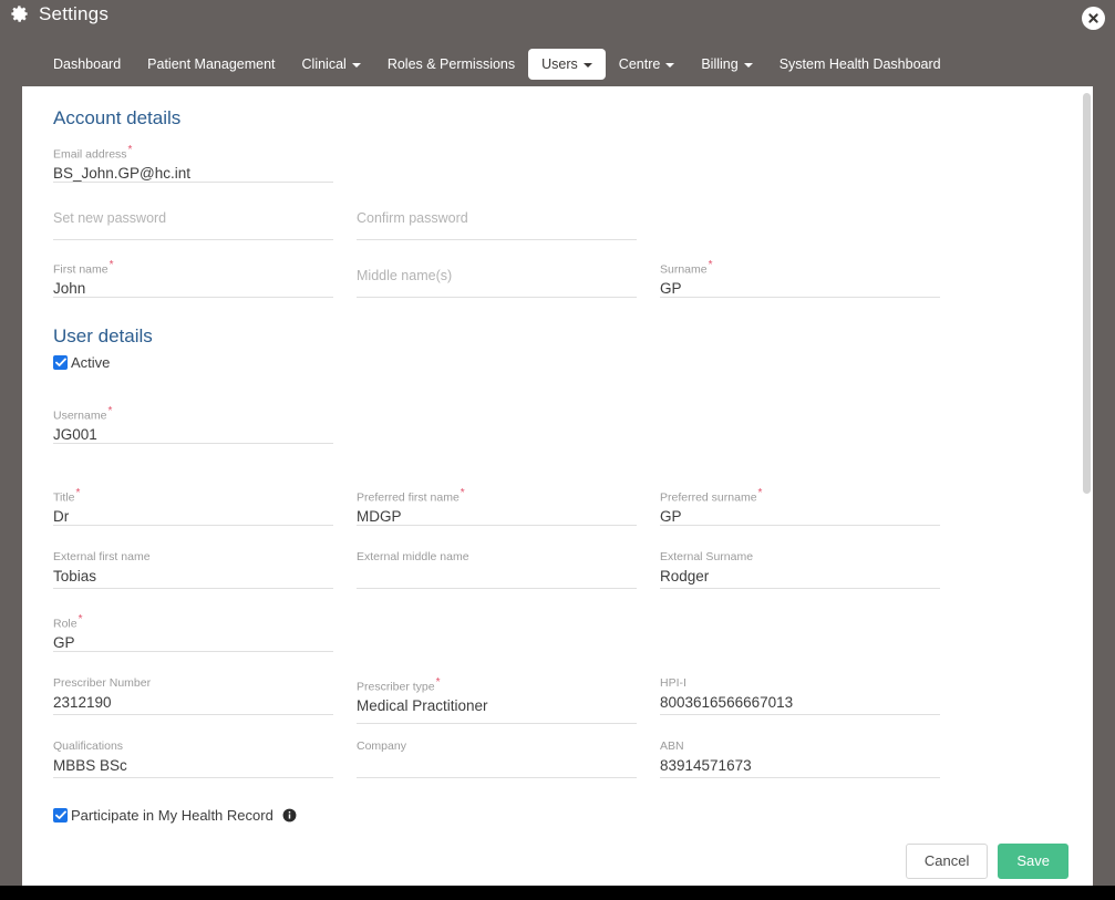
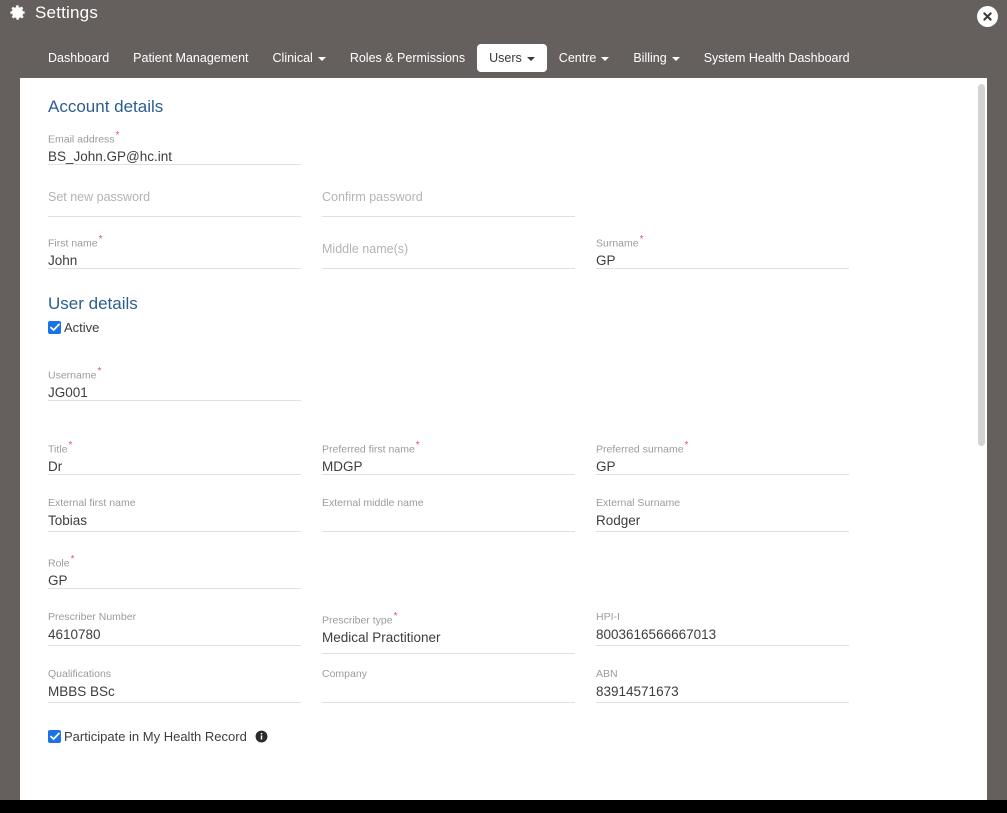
  Settings
  Dashboard
  Patient Management
  Clinical
  Roles & Permissions
  Users
  Centre
  Billing
  System Health Dashboard
  Account details
  Email address*
  BS_John.GP@hc.int
  Set new password
  Confirm password
  First name*
  John
  Middle name(s)
  Surname*
  GP
  User details
  Active
  Username*
  JG001
  Title*
  Dr
  Preferred first name*
  MDGP
  Preferred surname*
  GP
  External first name
  Tobias
  External middle name
  External Surname
  Rodger
  Role*
  GP
  Prescriber Number
- 2312190
+ 4610780
  Prescriber type*
  Medical Practitioner
  HPI-I
  8003616566667013
  Qualifications
  MBBS BSc
  Company
  ABN
  83914571673
  Participate in My Health Record
- Cancel
- Save
